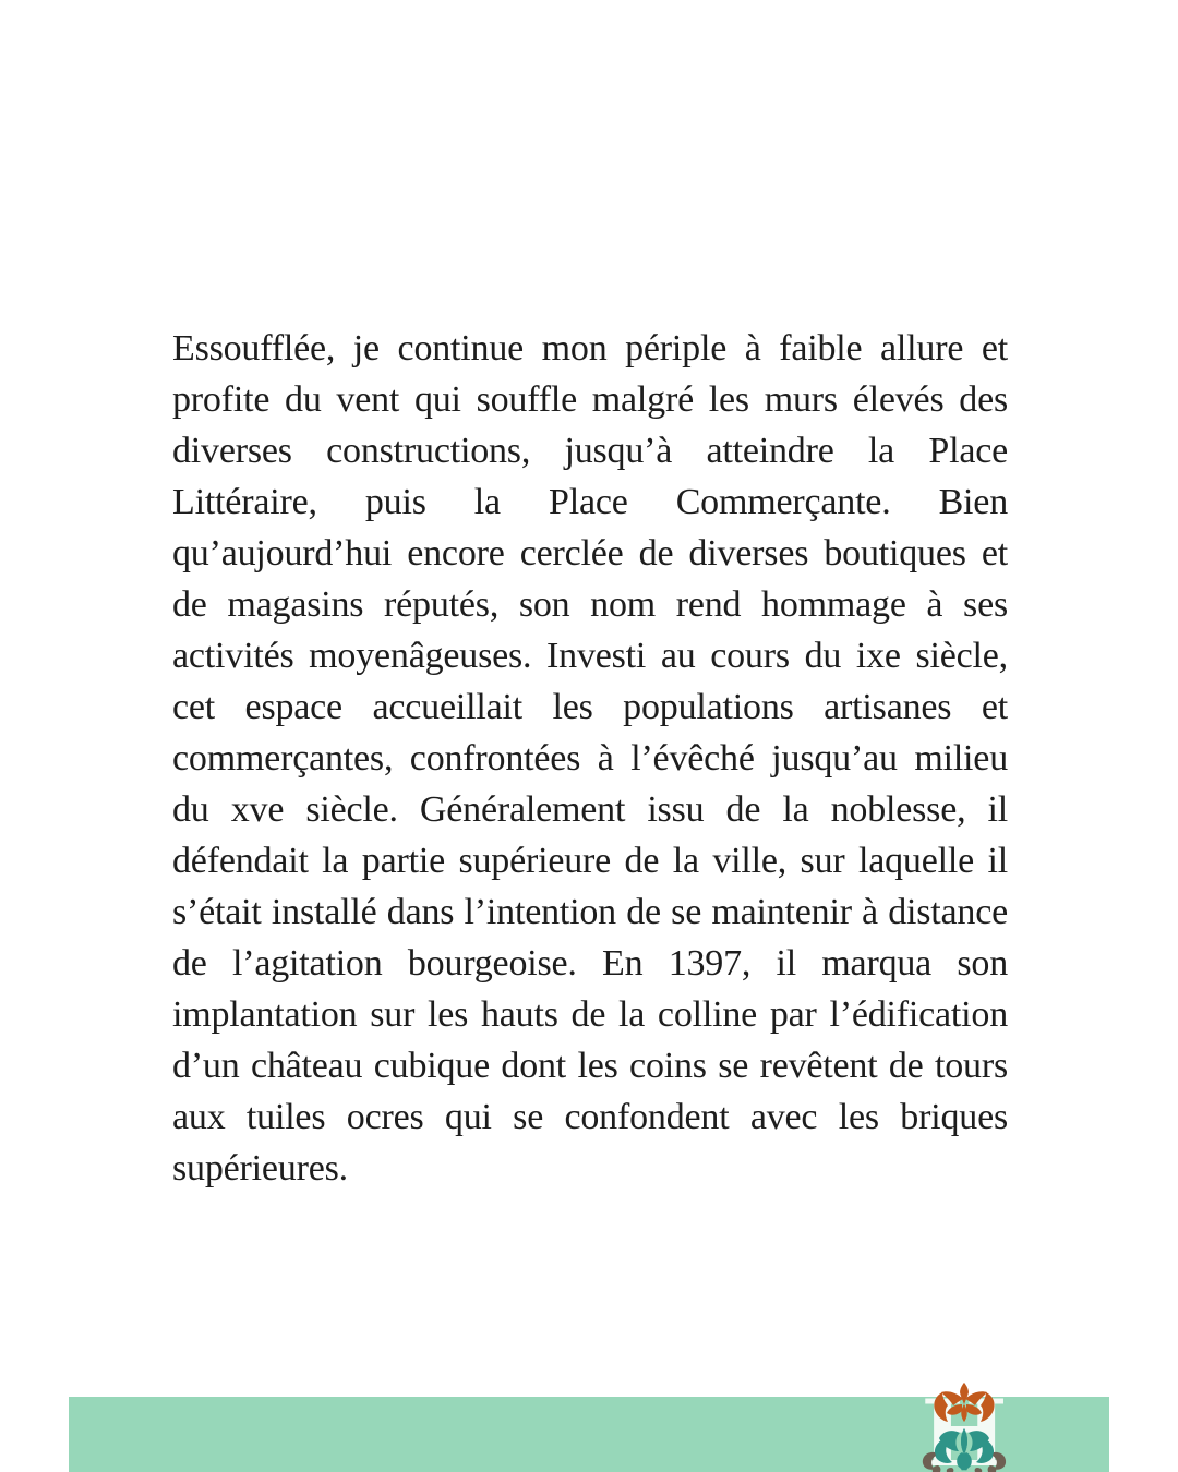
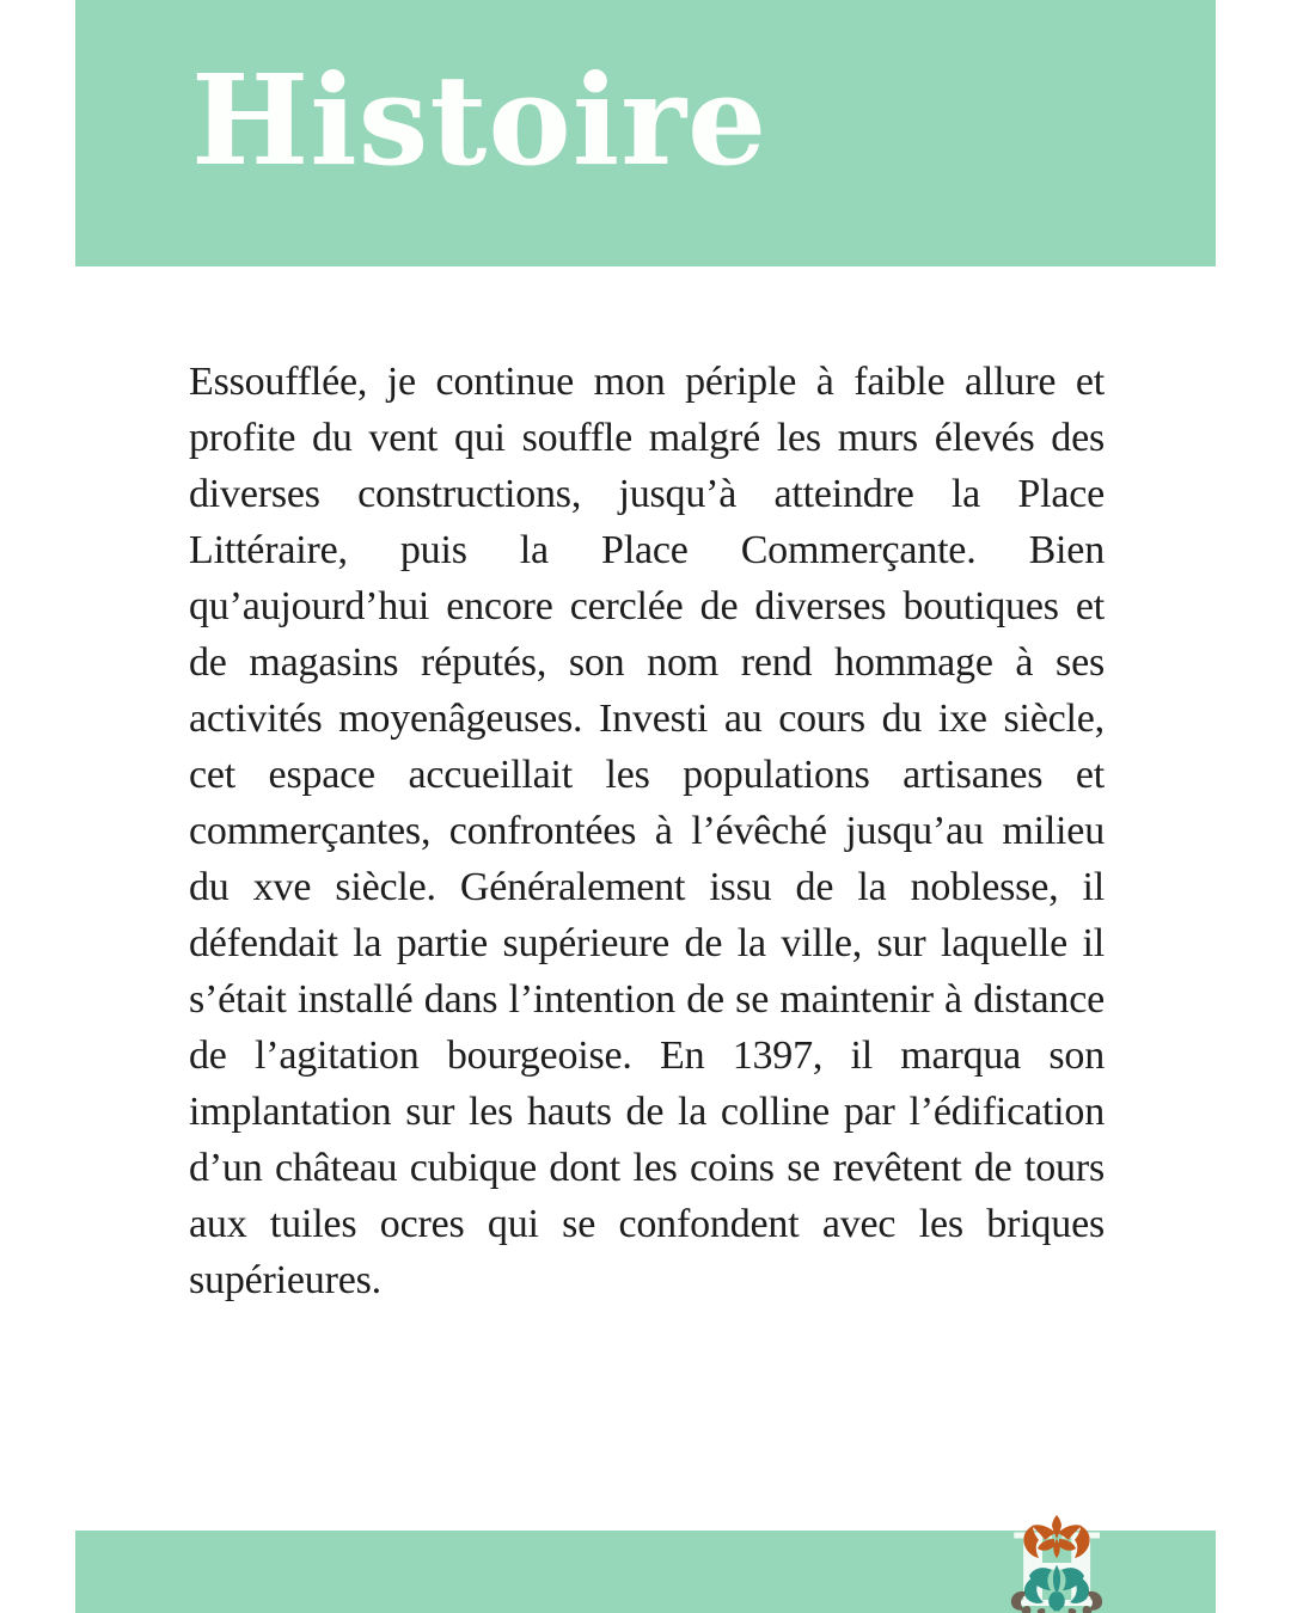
+ Histoire
  Essoufflée, je continue mon périple à faible allure et profite du vent qui souffle malgré les murs élevés des diverses constructions, jusqu’à atteindre la Place Littéraire, puis la Place Commerçante. Bien qu’aujourd’hui encore cerclée de diverses boutiques et de magasins réputés, son nom rend hommage à ses activités moyenâgeuses. Investi au cours du ixe siècle, cet espace accueillait les populations artisanes et commerçantes, confrontées à l’évêché jusqu’au milieu du xve siècle. Généralement issu de la noblesse, il défendait la partie supérieure de la ville, sur laquelle il s’était installé dans l’intention de se maintenir à distance de l’agitation bourgeoise. En 1397, il marqua son implantation sur les hauts de la colline par l’édification d’un château cubique dont les coins se revêtent de tours aux tuiles ocres qui se confondent avec les briques supérieures.
